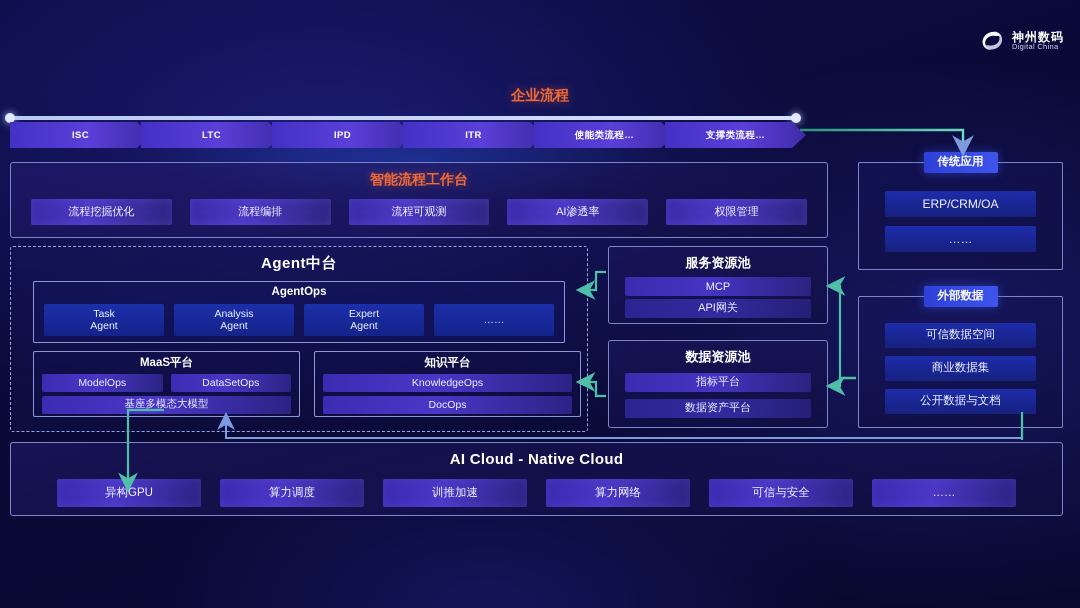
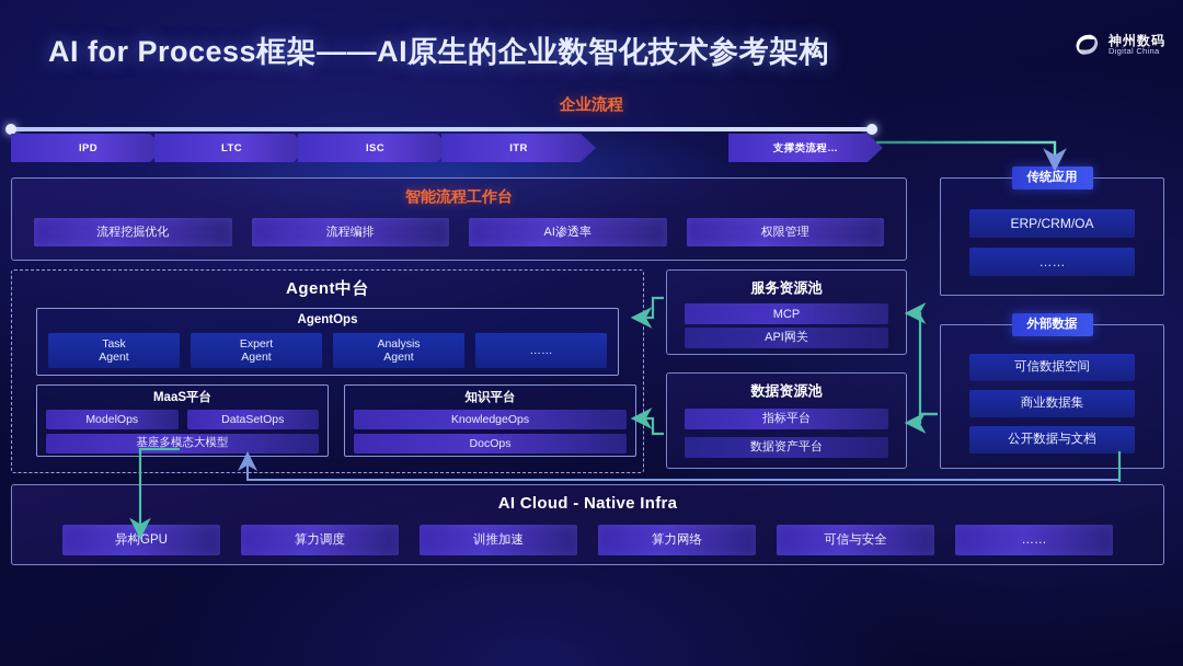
+ AI for Process框架——AI原生的企业数智化技术参考架构
  神州数码
  Digital China
  企业流程
- ISC
+ IPD
  LTC
- IPD
+ ISC
  ITR
- 使能类流程…
  支撑类流程…
  智能流程工作台
  流程挖掘优化
  流程编排
- 流程可观测
  AI渗透率
  权限管理
  Agent中台
  AgentOps
  Task
  Agent
- Analysis
+ Expert
  Agent
- Expert
+ Analysis
  Agent
  ……
  MaaS平台
  ModelOps
  DataSetOps
  基座多模态大模型
  知识平台
  KnowledgeOps
  DocOps
  服务资源池
  MCP
  API网关
  数据资源池
  指标平台
  数据资产平台
  传统应用
  ERP/CRM/OA
  ……
  外部数据
  可信数据空间
  商业数据集
  公开数据与文档
- AI Cloud - Native Cloud
+ AI Cloud - Native Infra
  异构GPU
  算力调度
  训推加速
  算力网络
  可信与安全
  ……
